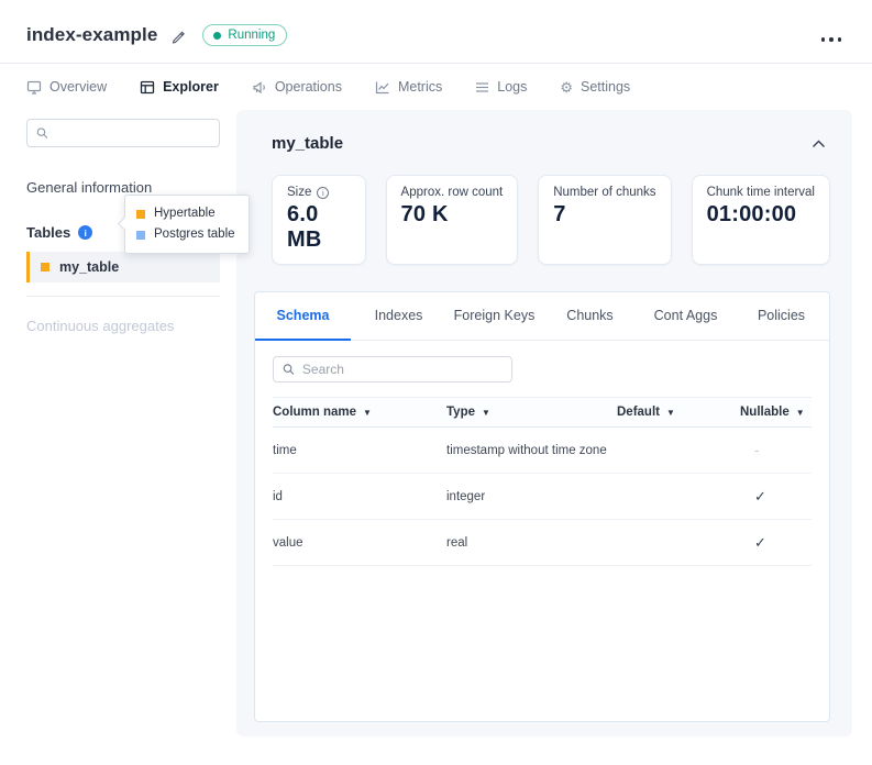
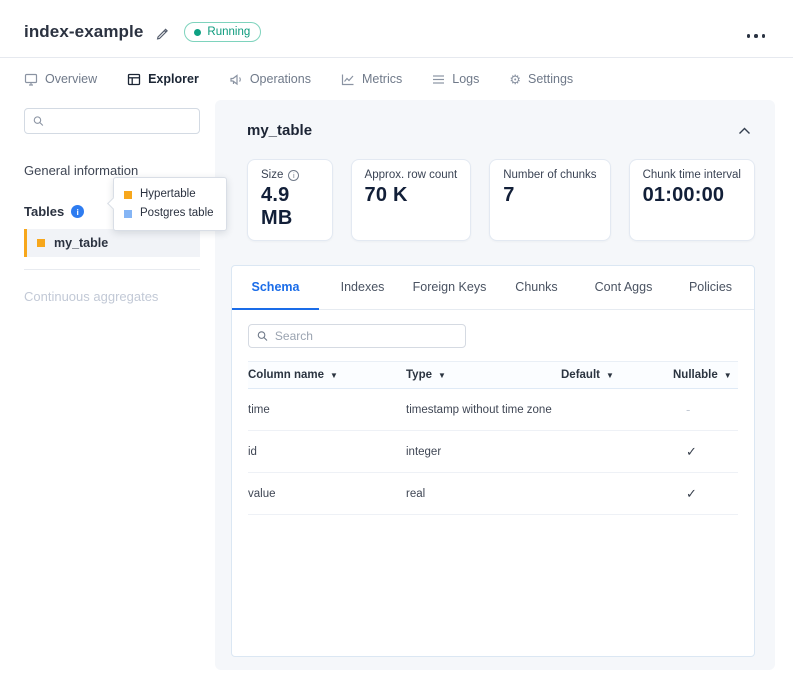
  index-example
  Running
  Overview
  Explorer
  Operations
  Metrics
  Logs
  ⚙
  Settings
  General information
  Tables
  i
  my_table
  Continuous aggregates
  Hypertable
  Postgres table
  my_table
  Size
  i
- 6.0 MB
+ 4.9 MB
  Approx. row count
  70 K
  Number of chunks
  7
  Chunk time interval
  01:00:00
  Schema
  Indexes
  Foreign Keys
  Chunks
  Cont Aggs
  Policies
  Search
  Column name
  ▼
  Type
  ▼
  Default
  ▼
  Nullable
  ▼
  time
  timestamp without time zone
  -
  id
  integer
  ✓
  value
  real
  ✓
